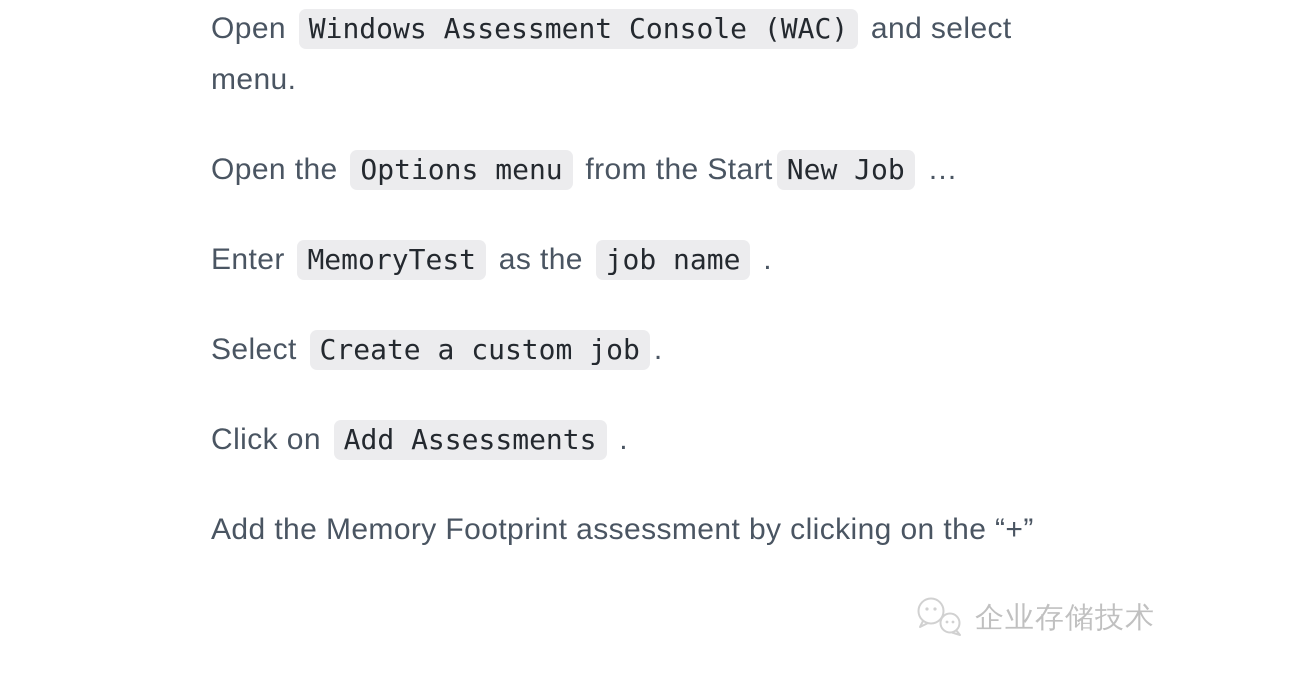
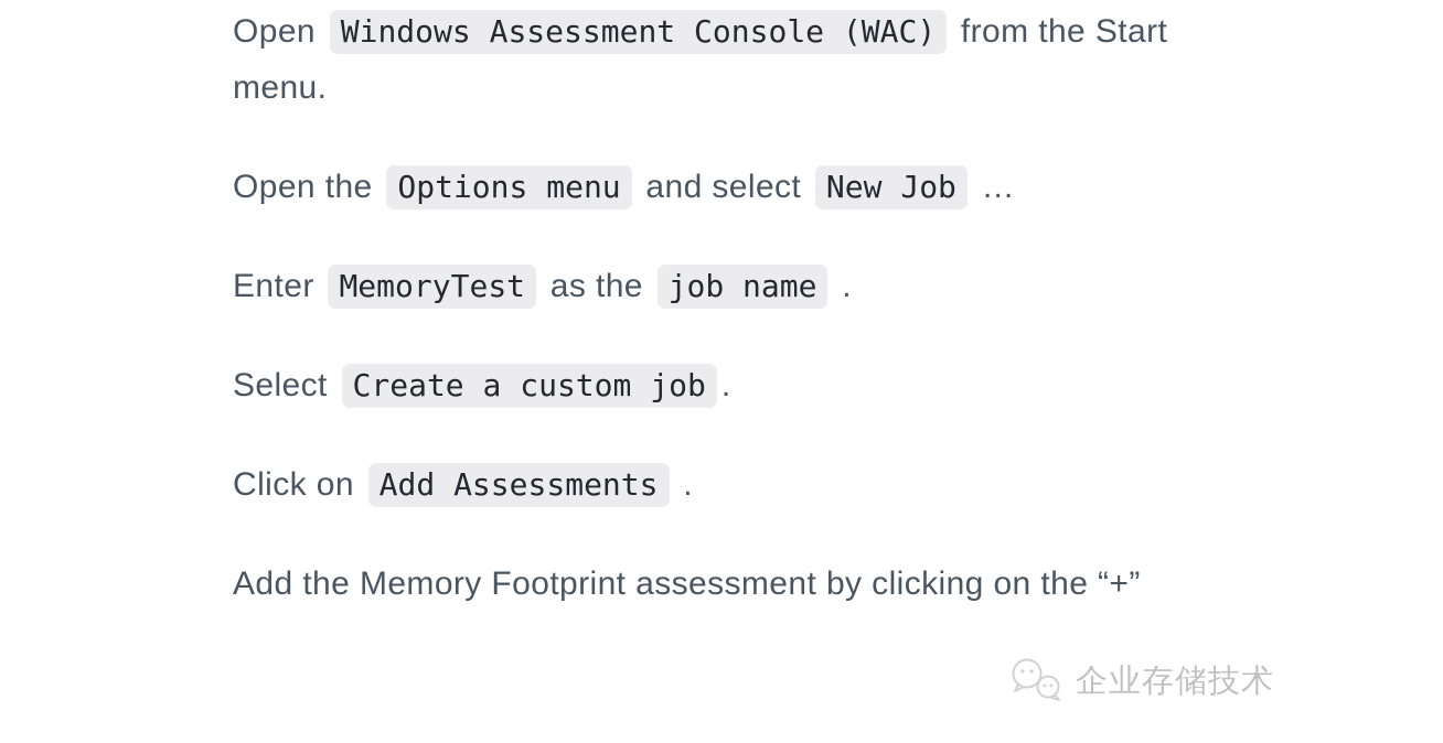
- Open Windows Assessment Console (WAC) and select
+ Open Windows Assessment Console (WAC) from the Start
  menu.
- Open the Options menu from the Start New Job …
+ Open the Options menu and select New Job …
  Enter MemoryTest as the job name .
  Select Create a custom job .
  Click on Add Assessments .
  Add the Memory Footprint assessment by clicking on the “+”
  企业存储技术
